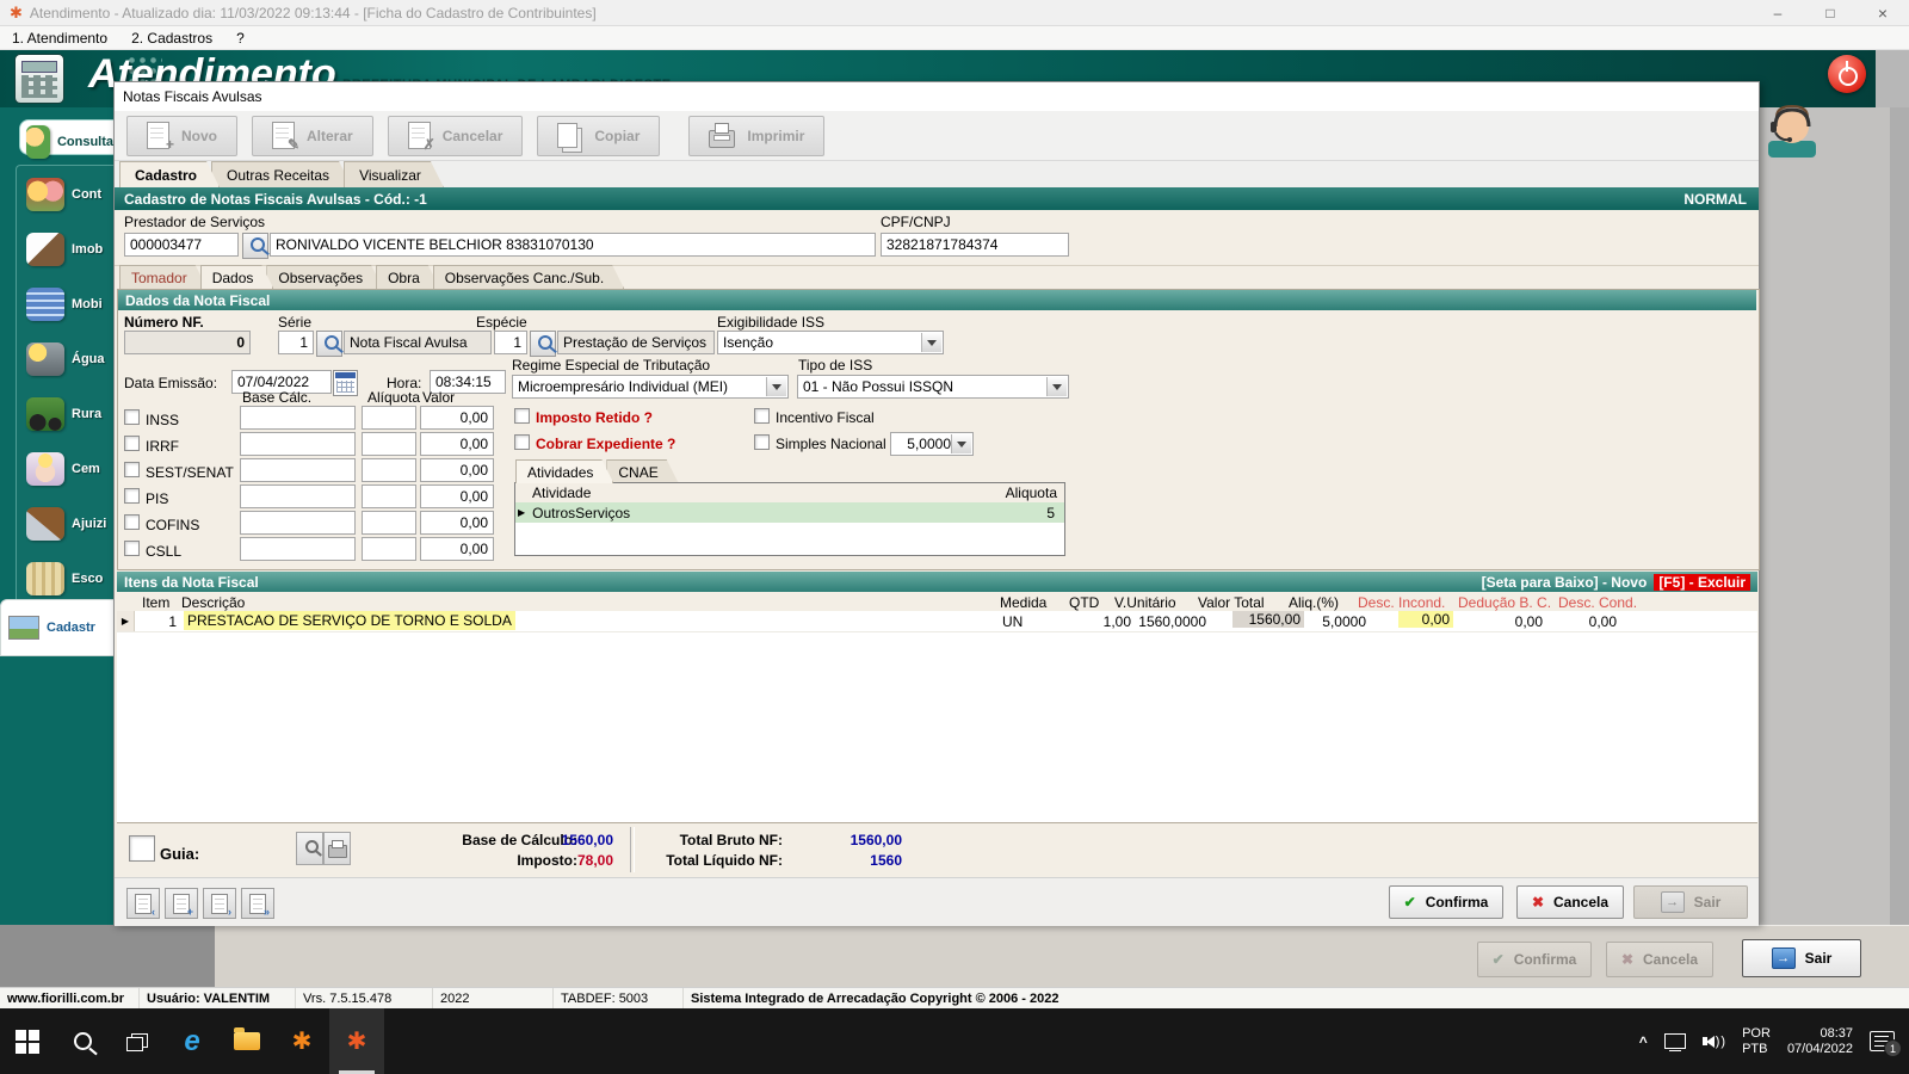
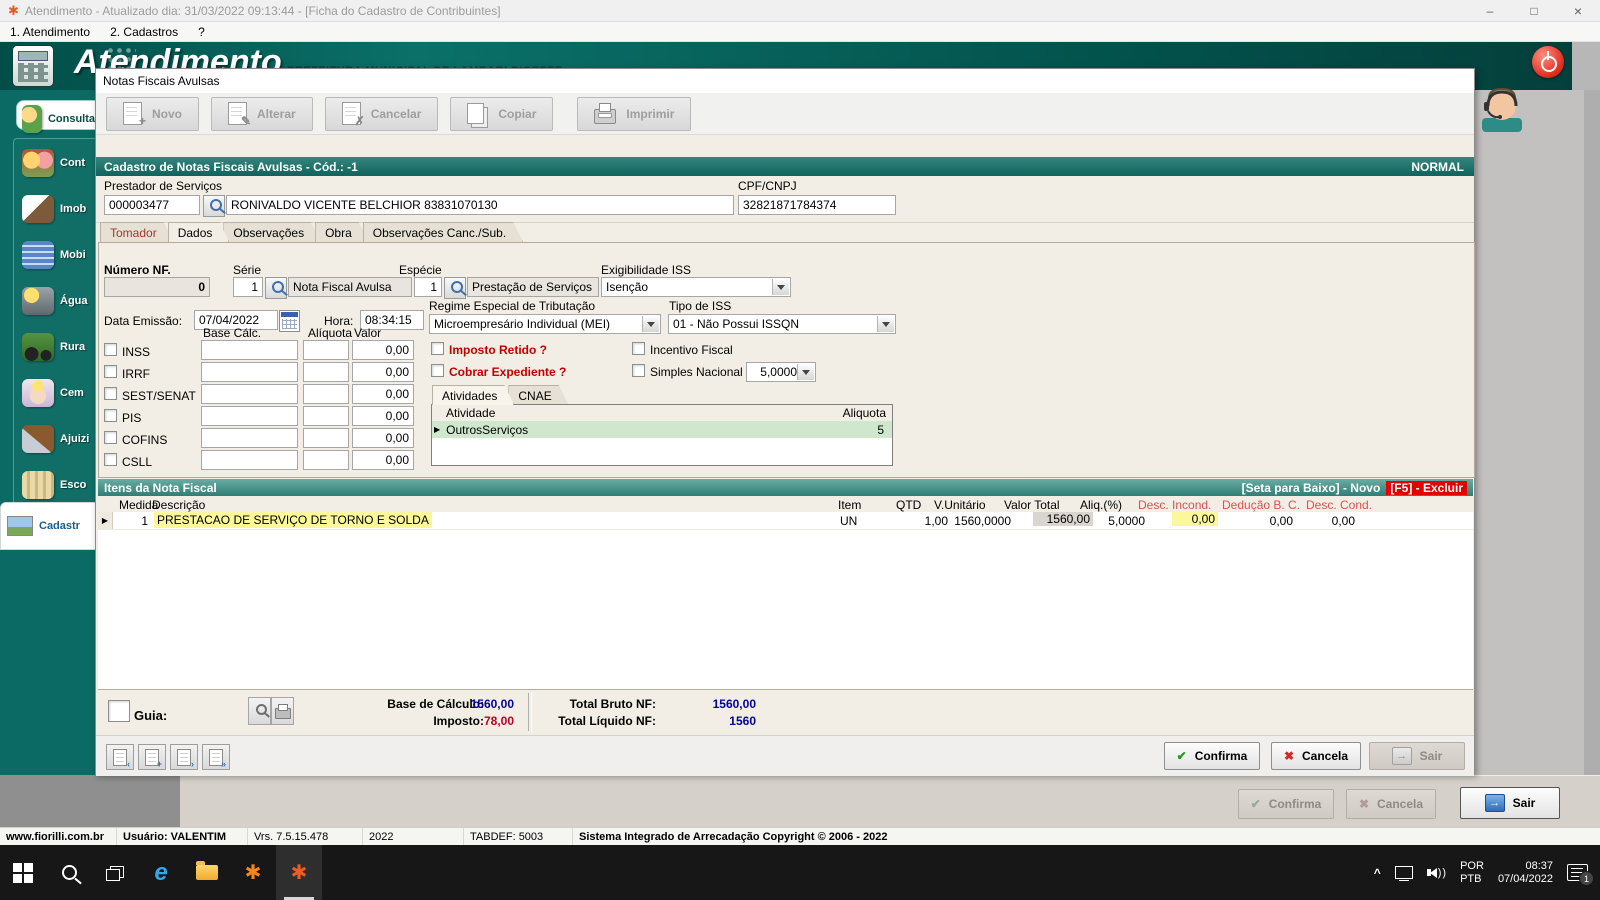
  ✱
- Atendimento - Atualizado dia: 11/03/2022 09:13:44 - [Ficha do Cadastro de Contribuintes]
+ Atendimento - Atualizado dia: 31/03/2022 09:13:44 - [Ficha do Cadastro de Contribuintes]
  –
  □
  ×
  1. Atendimento
  2. Cadastros
  ?
  Atendimento
  Consulta
  Cont
  Imob
  Mobi
  Água
  Rura
  Cem
  Ajuizi
  Esco
  Cadastr
  ✔
  Confirma
  ✖
  Cancela
  →
  Sair
  www.fiorilli.com.br
  Usuário: VALENTIM
  Vrs. 7.5.15.478
  2022
  TABDEF: 5003
  Sistema Integrado de Arrecadação Copyright © 2006 - 2022
  Notas Fiscais Avulsas
  +
  Novo
  ✎
  Alterar
  ✗
  Cancelar
  Copiar
  Imprimir
- Cadastro
- Outras Receitas
- Visualizar
  Cadastro de Notas Fiscais Avulsas - Cód.: -1
  NORMAL
  Prestador de Serviços
  CPF/CNPJ
  000003477
  RONIVALDO VICENTE BELCHIOR 83831070130
  32821871784374
  Tomador
  Dados
  Observações
  Obra
  Observações Canc./Sub.
- Dados da Nota Fiscal
  Número NF.
  Série
  Espécie
  Exigibilidade ISS
  0
  1
  Nota Fiscal Avulsa
  1
  Prestação de Serviços
  Isenção
  Data Emissão:
  07/04/2022
  Hora:
  08:34:15
  Regime Especial de Tributação
  Microempresário Individual (MEI)
  Tipo de ISS
  01 - Não Possui ISSQN
  Base Cálc.
  Alíquota
  Valor
  INSS
  0,00
  IRRF
  0,00
  SEST/SENAT
  0,00
  PIS
  0,00
  COFINS
  0,00
  CSLL
  0,00
  Imposto Retido ?
  Cobrar Expediente ?
  Incentivo Fiscal
  Simples Nacional
  5,0000
  Atividades
  CNAE
  Atividade
  Aliquota
  ▶
  OutrosServiços
  5
  Itens da Nota Fiscal
  [Seta para Baixo] - Novo
  [F5] - Excluir
- Item
+ Medida
  Descrição
- Medida
+ Item
  QTD
  V.Unitário
  Valor Total
  Aliq.(%)
  Desc. Incond.
  Dedução B. C.
  Desc. Cond.
  ▶
  1
  PRESTACAO DE SERVIÇO DE TORNO E SOLDA
  UN
  1,00
  1560,0000
  1560,00
  5,0000
  0,00
  0,00
  0,00
  Guia:
  Base de Cálculo:
  1560,00
  Imposto:
  78,00
  Total Bruto NF:
  1560,00
  Total Líquido NF:
  1560
  ‹
  +
  ›
  »
  ✔
  Confirma
  ✖
  Cancela
  →
  Sair
  e
  ✱
  ✱
  ^
  )
  )
  POR
  PTB
  08:37
  07/04/2022
  1
